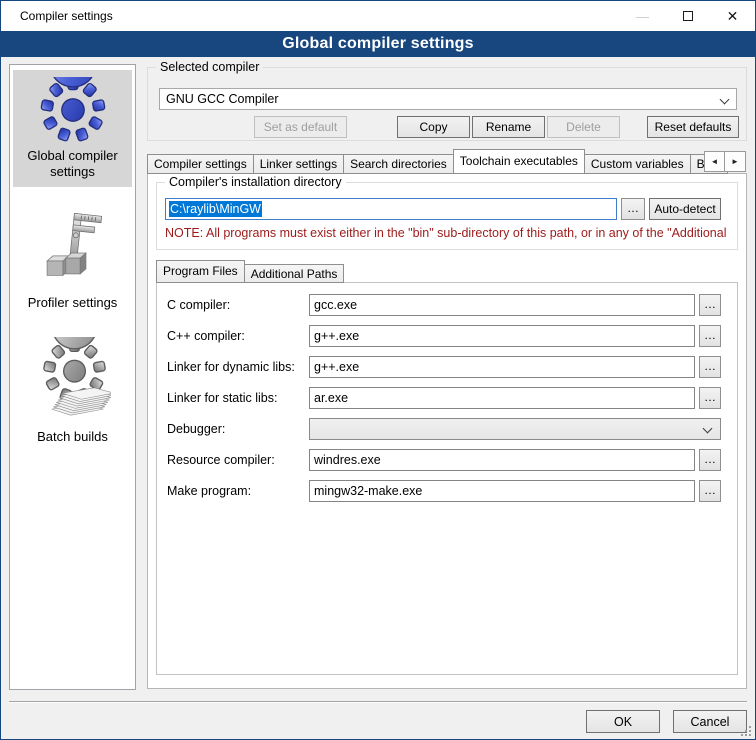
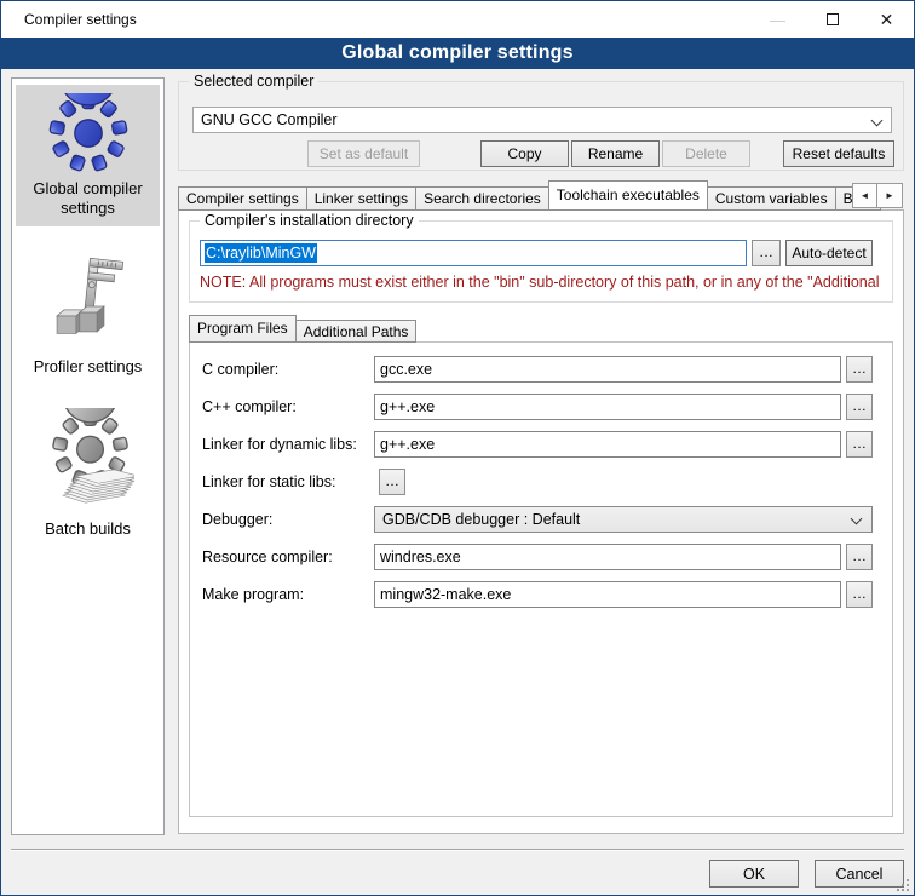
  Compiler settings
  —
  ✕
  Global compiler settings
  Global compiler settings
  Profiler settings
  Batch builds
  Selected compiler
  GNU GCC Compiler
  Set as default
  Copy
  Rename
  Delete
  Reset defaults
  Compiler settings
  Linker settings
  Search directories
  Toolchain executables
  Custom variables
  ◄
  ►
  Compiler's installation directory
  C:\raylib\MinGW
  …
  Auto-detect
  NOTE: All programs must exist either in the "bin" sub-directory of this path, or in any of the "Additional
  Program Files
  Additional Paths
  C compiler:
  gcc.exe
  …
  C++ compiler:
  g++.exe
  …
  Linker for dynamic libs:
  g++.exe
  …
  Linker for static libs:
- ar.exe
  …
  Debugger:
+ GDB/CDB debugger : Default
  Resource compiler:
  windres.exe
  …
  Make program:
  mingw32-make.exe
  …
  OK
  Cancel
